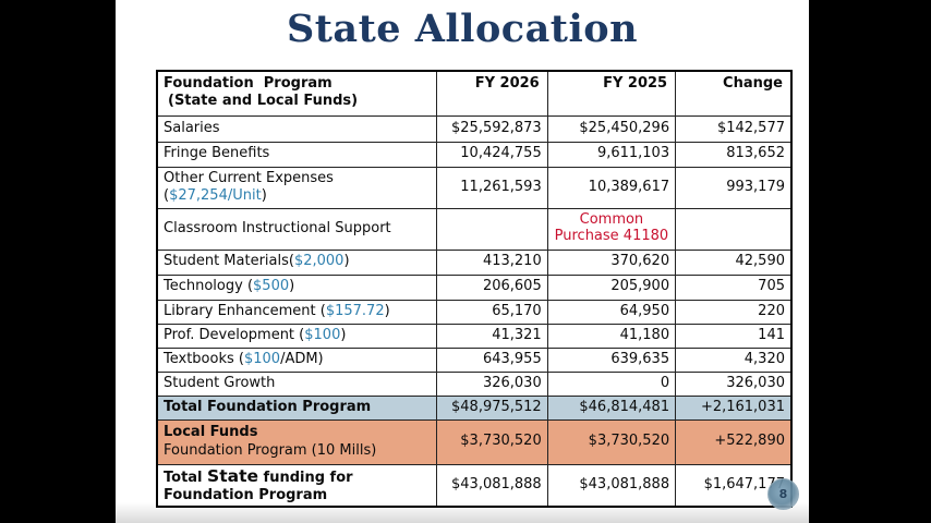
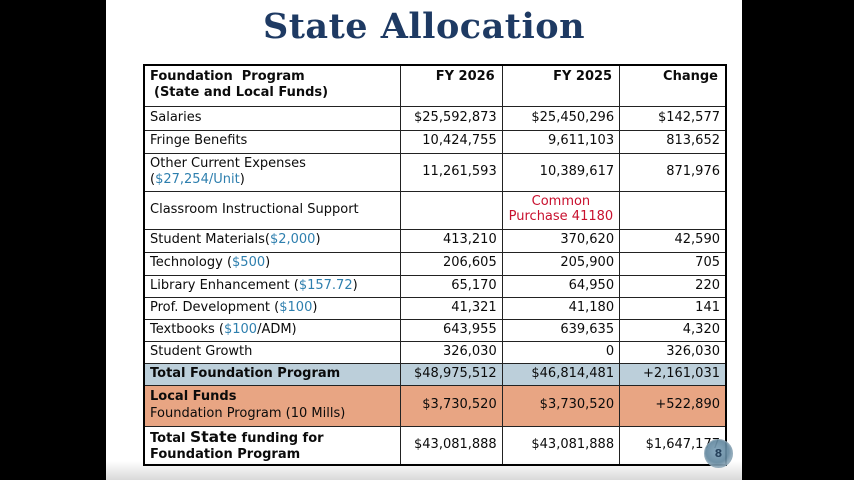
  State Allocation
  Foundation Program (State and Local Funds)	FY 2026	FY 2025	Change
  Salaries	$25,592,873	$25,450,296	$142,577
  Fringe Benefits	10,424,755	9,611,103	813,652
- Other Current Expenses ($27,254/Unit)	11,261,593	10,389,617	993,179
+ Other Current Expenses ($27,254/Unit)	11,261,593	10,389,617	871,976
  Classroom Instructional Support		Common Purchase 41180
  Student Materials($2,000)	413,210	370,620	42,590
  Technology ($500)	206,605	205,900	705
  Library Enhancement ($157.72)	65,170	64,950	220
  Prof. Development ($100)	41,321	41,180	141
  Textbooks ($100/ADM)	643,955	639,635	4,320
  Student Growth	326,030	0	326,030
  Total Foundation Program	$48,975,512	$46,814,481	+2,161,031
  Local Funds Foundation Program (10 Mills)	$3,730,520	$3,730,520	+522,890
  Total State funding for Foundation Program	$43,081,888	$43,081,888	$1,647,1
  8
